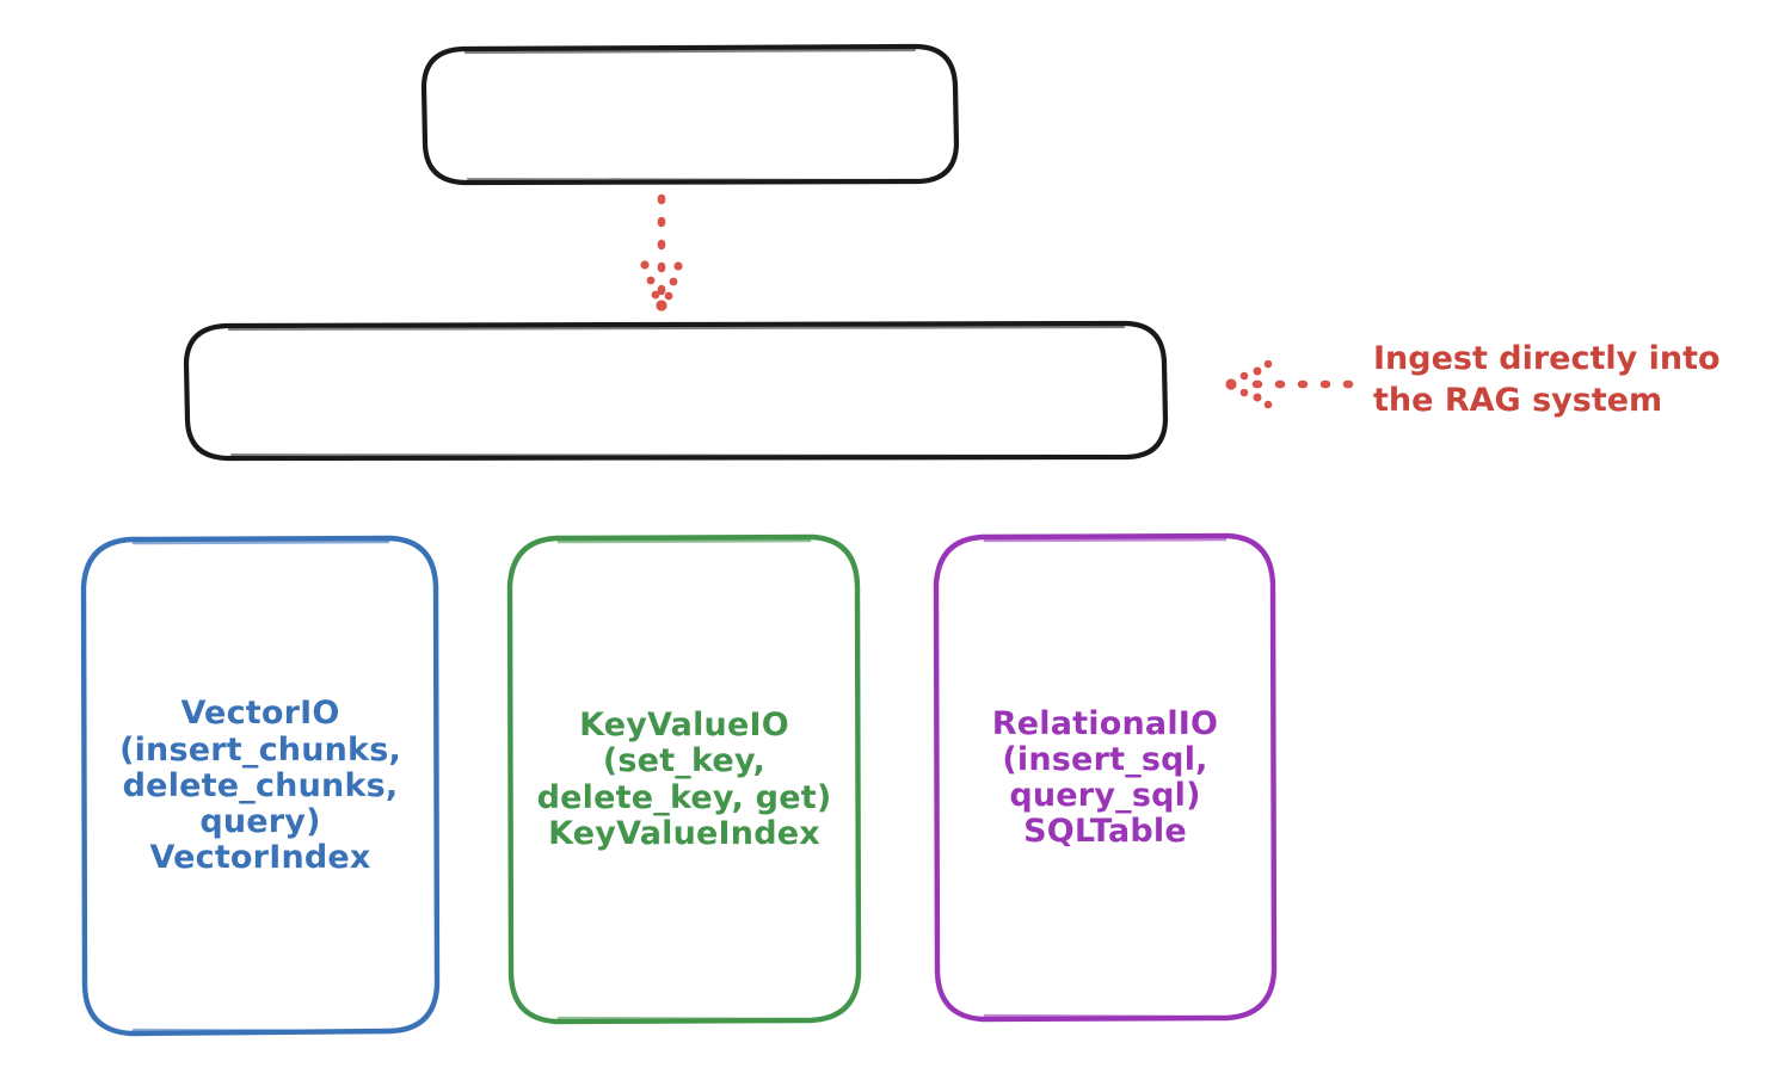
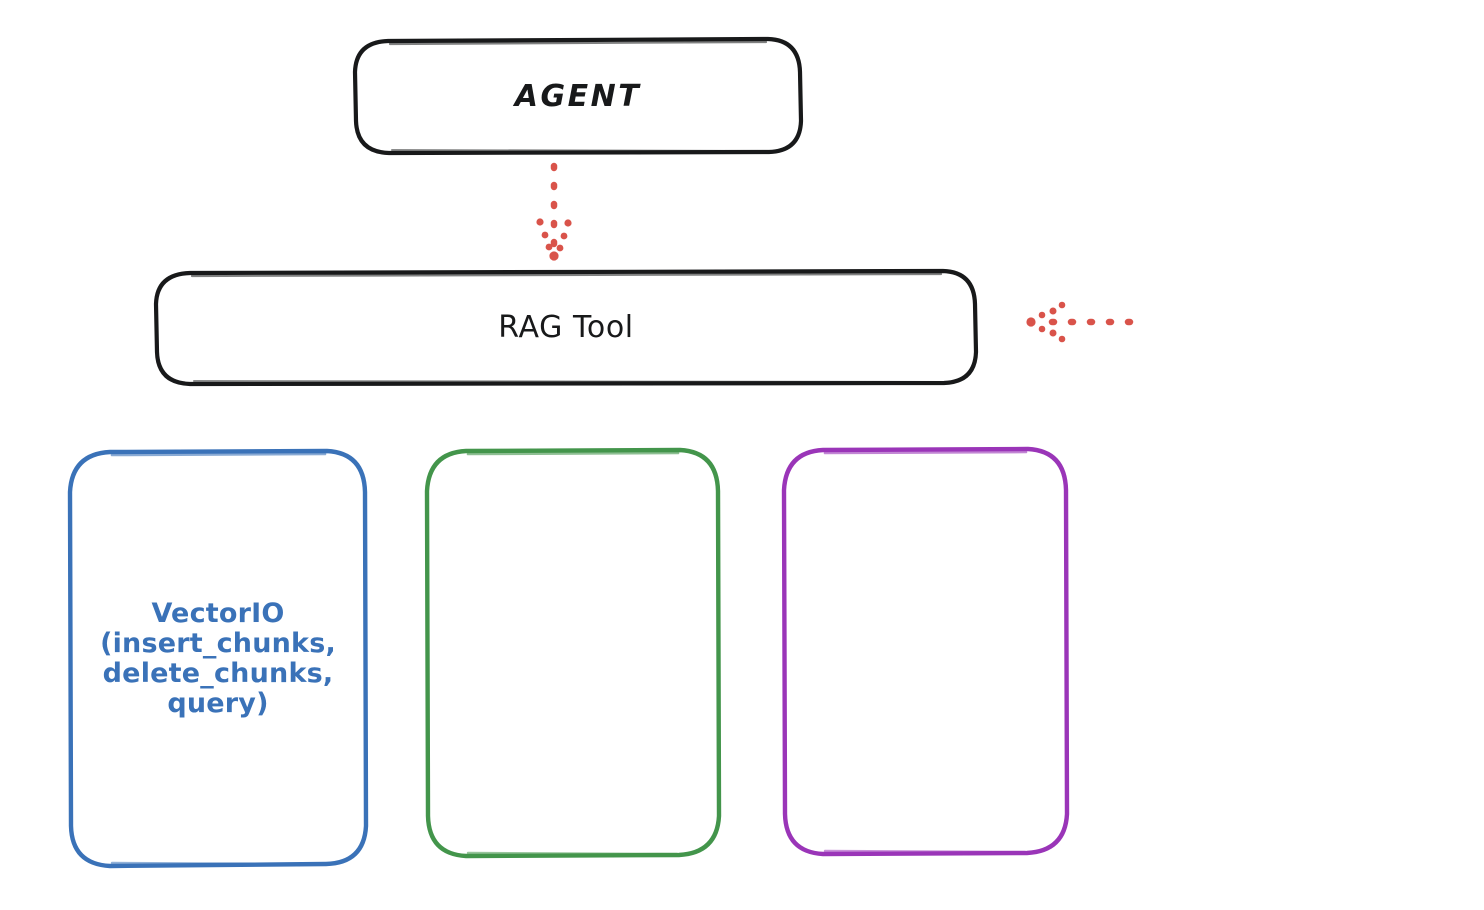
+ AGENT
+ RAG Tool
  VectorIO
  (insert_chunks,
  delete_chunks,
  query)
- VectorIndex
- KeyValueIO
- (set_key,
- delete_key, get)
- KeyValueIndex
- RelationalIO
- (insert_sql,
- query_sql)
- SQLTable
- Ingest directly into
- the RAG system
